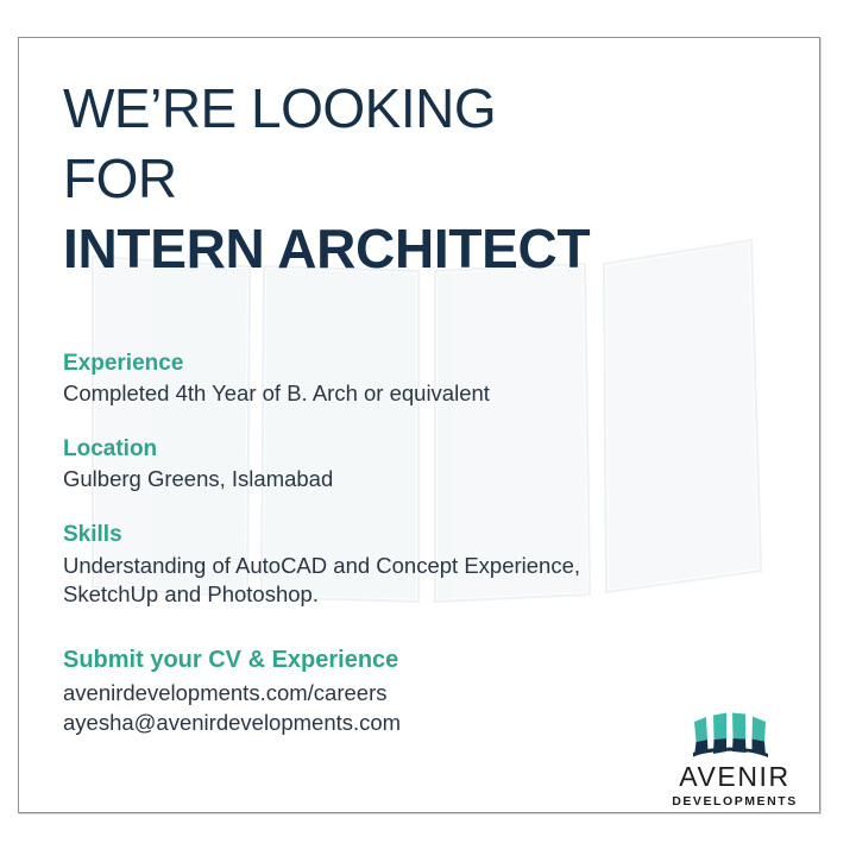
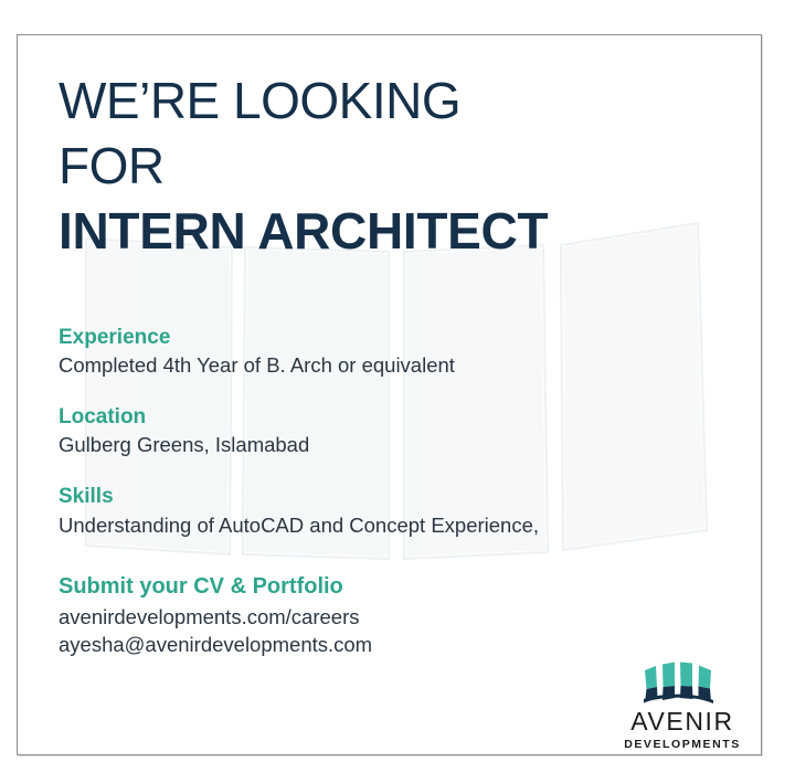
  WE’RE LOOKING
  FOR
  INTERN ARCHITECT
  Experience
  Completed 4th Year of B. Arch or equivalent
  Location
  Gulberg Greens, Islamabad
  Skills
  Understanding of AutoCAD and Concept Experience,
- SketchUp and Photoshop.
- Submit your CV & Experience
+ Submit your CV & Portfolio
  avenirdevelopments.com/careers
  ayesha@avenirdevelopments.com
  AVENIR
  DEVELOPMENTS
